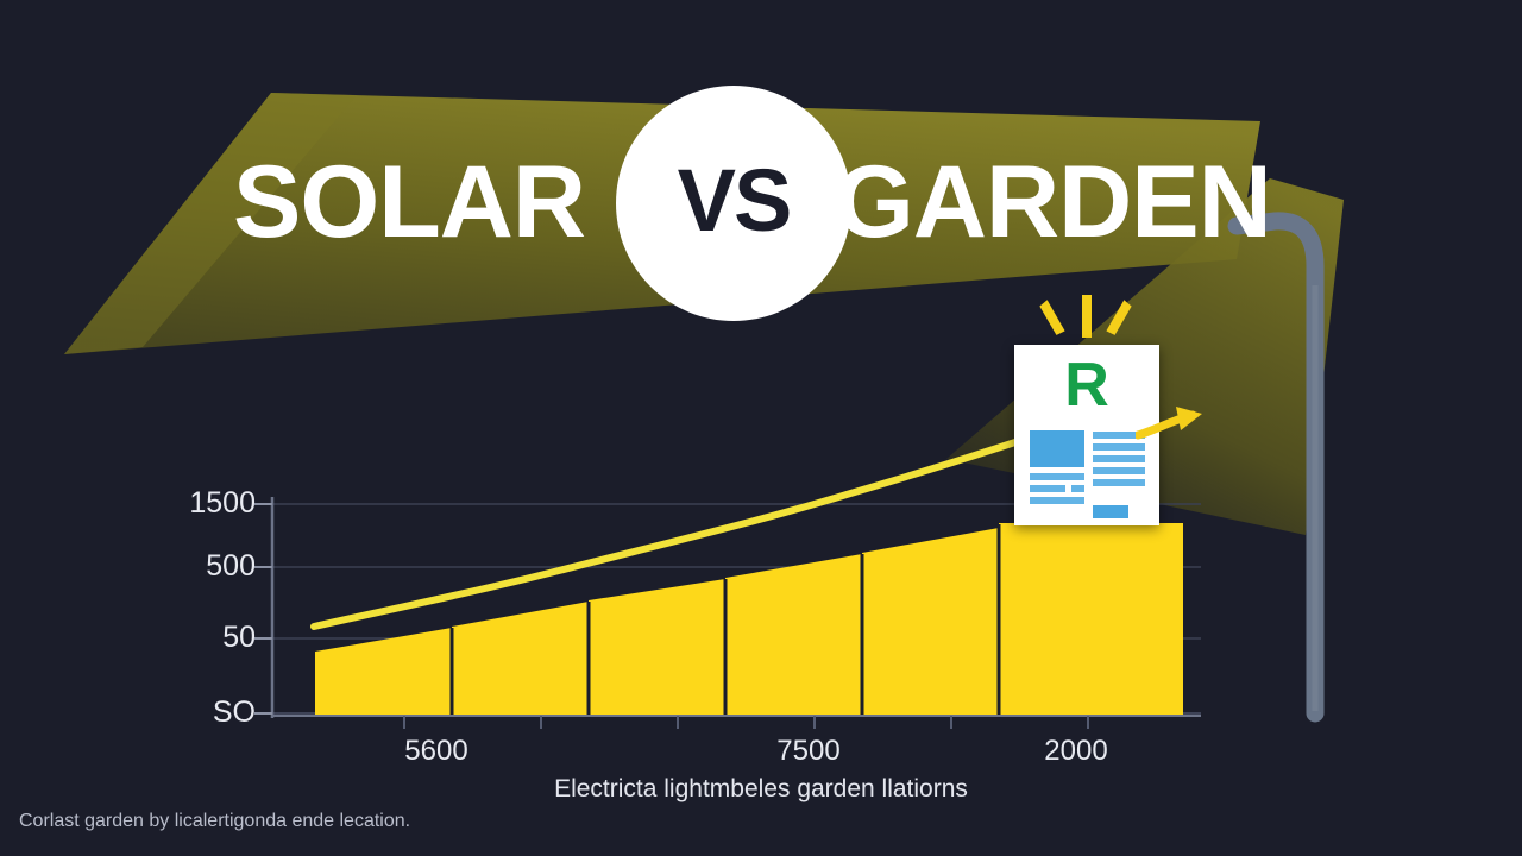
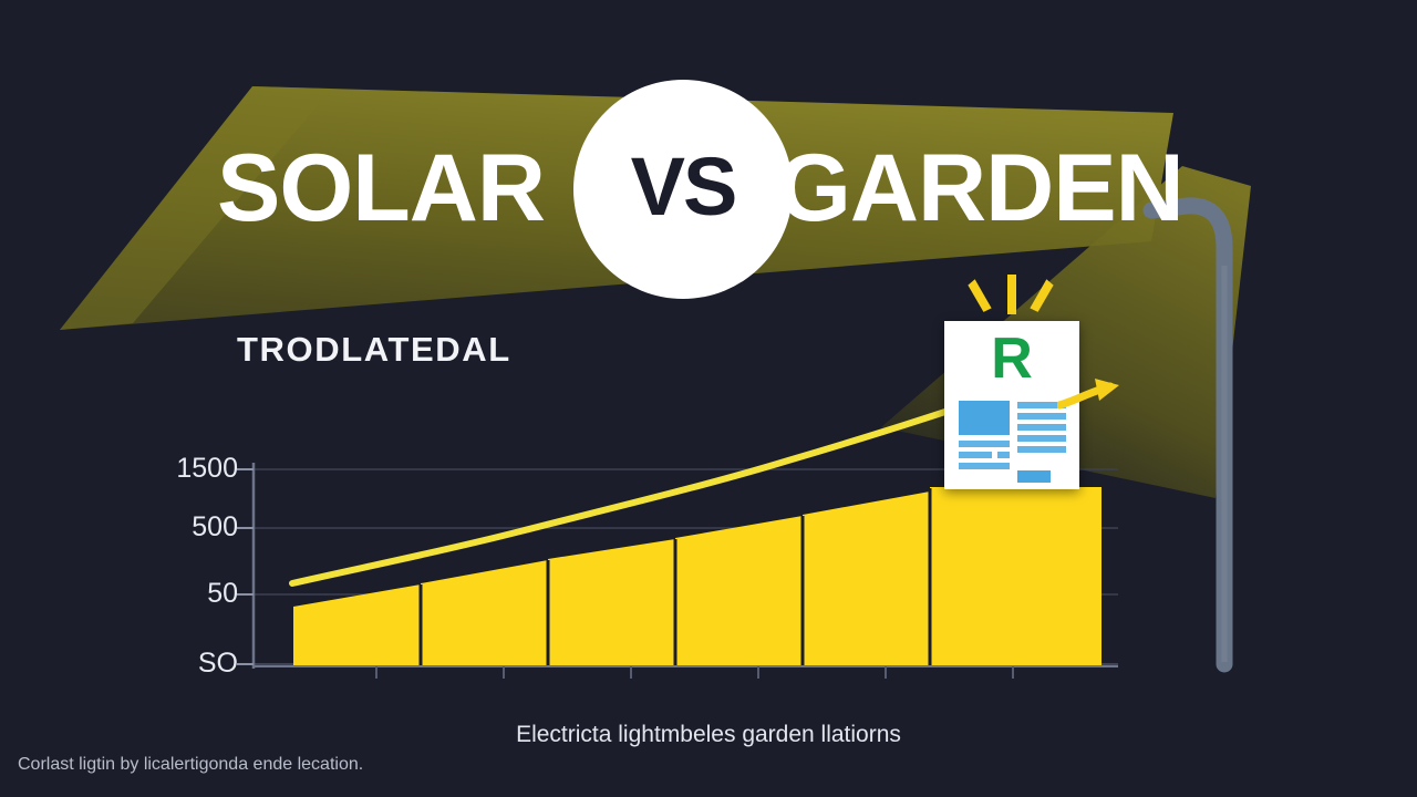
  1500
  500
  50
  SO
- 5600
- 7500
- 2000
  Electricta lightmbeles garden llatiorns
- Corlast garden by licalertigonda ende lecation.
+ Corlast ligtin by licalertigonda ende lecation.
  R
  SOLAR
  GARDEN
  VS
+ TRODLATEDAL
